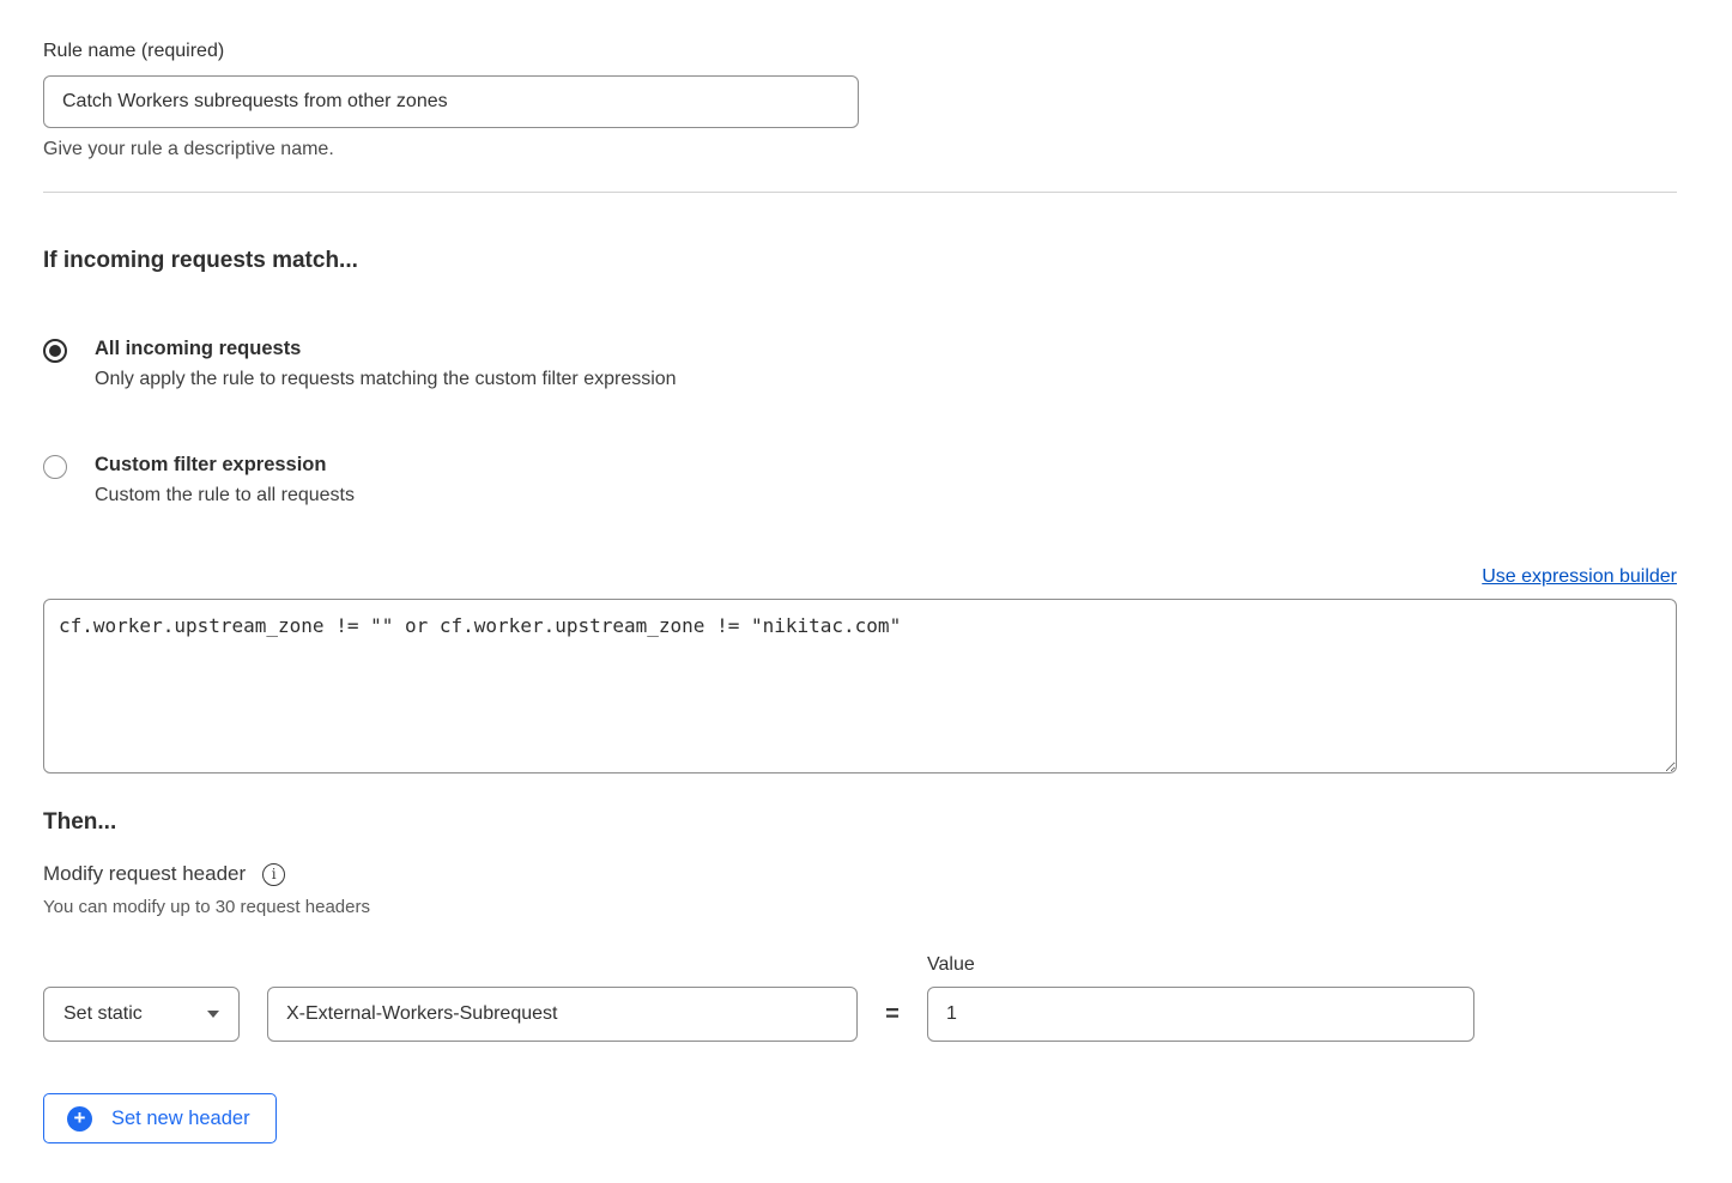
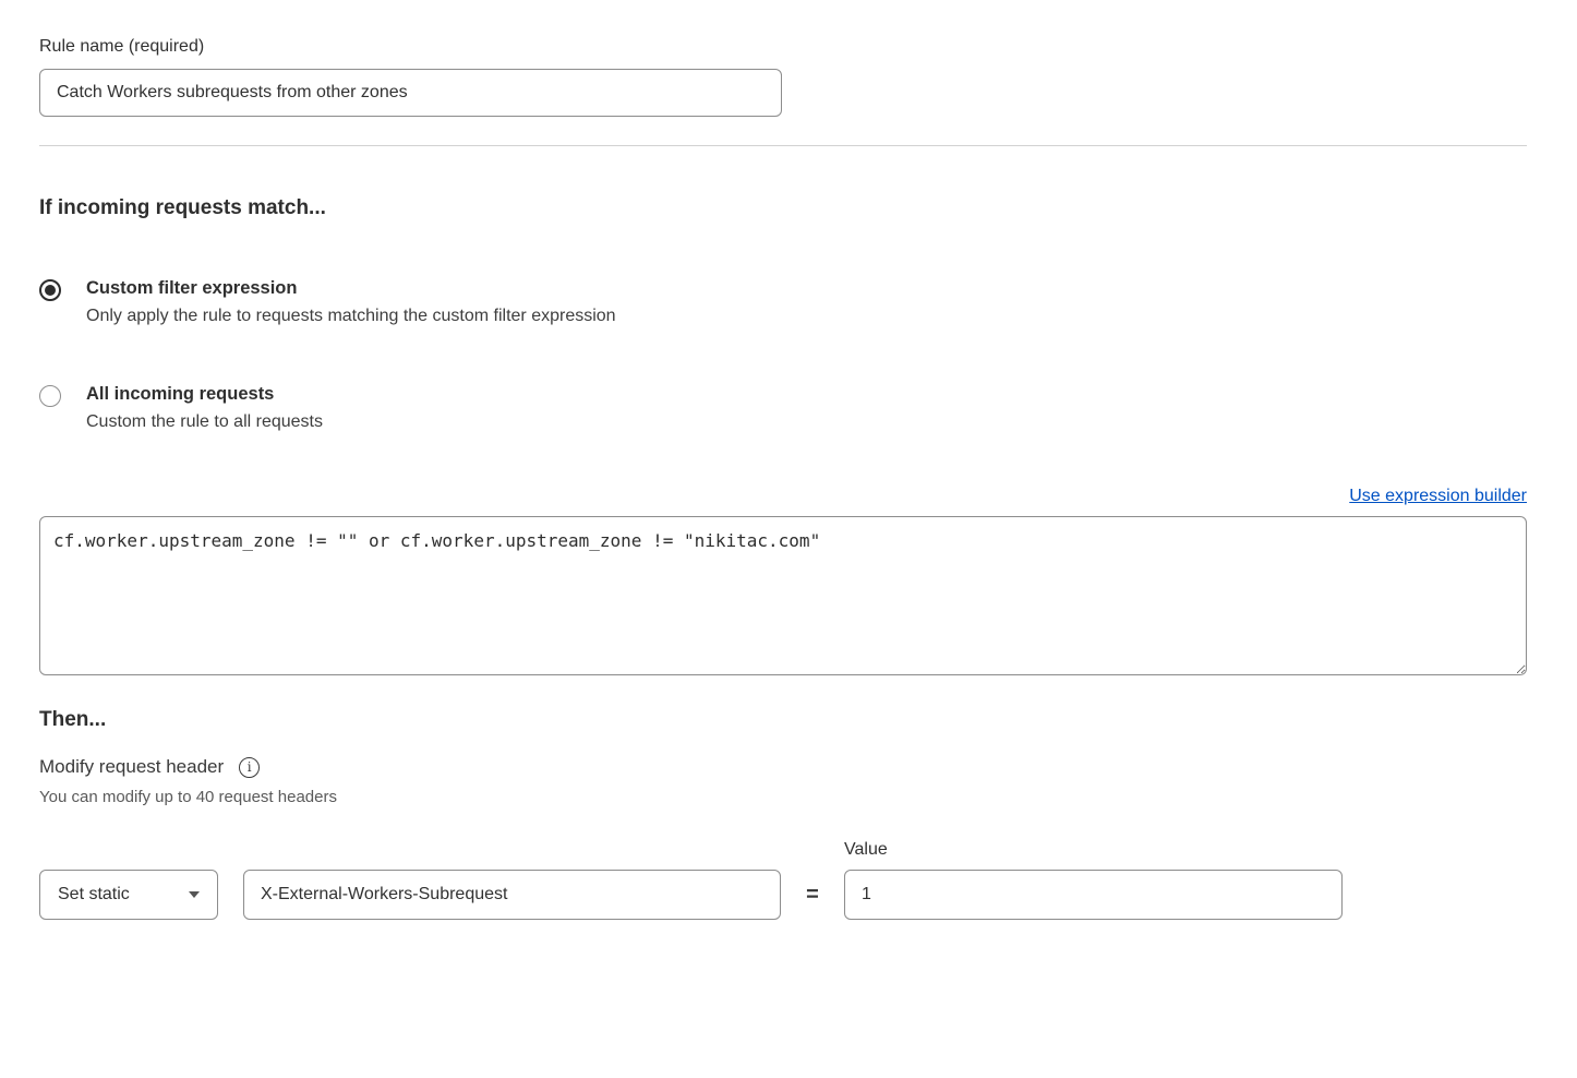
  Rule name (required)
  Catch Workers subrequests from other zones
- Give your rule a descriptive name.
  If incoming requests match...
- All incoming requests
+ Custom filter expression
  Only apply the rule to requests matching the custom filter expression
- Custom filter expression
+ All incoming requests
  Custom the rule to all requests
  Use expression builder
  cf.worker.upstream_zone != "" or cf.worker.upstream_zone != "nikitac.com"
  Then...
  Modify request header
  i
- You can modify up to 30 request headers
+ You can modify up to 40 request headers
  Value
  Set static
  X-External-Workers-Subrequest
  =
  1
- +
- Set new header
